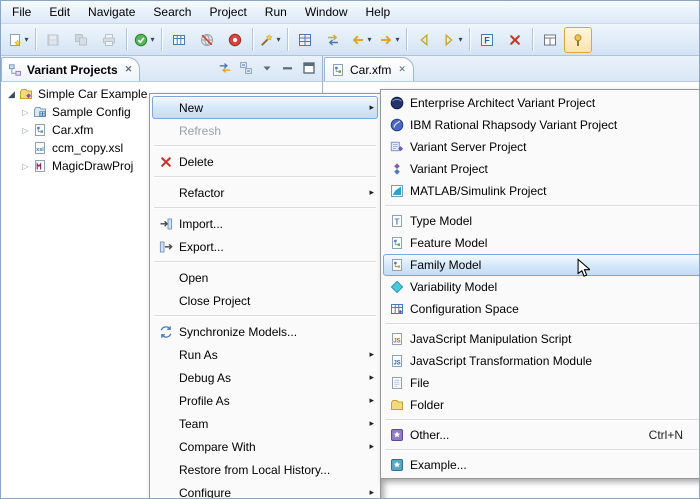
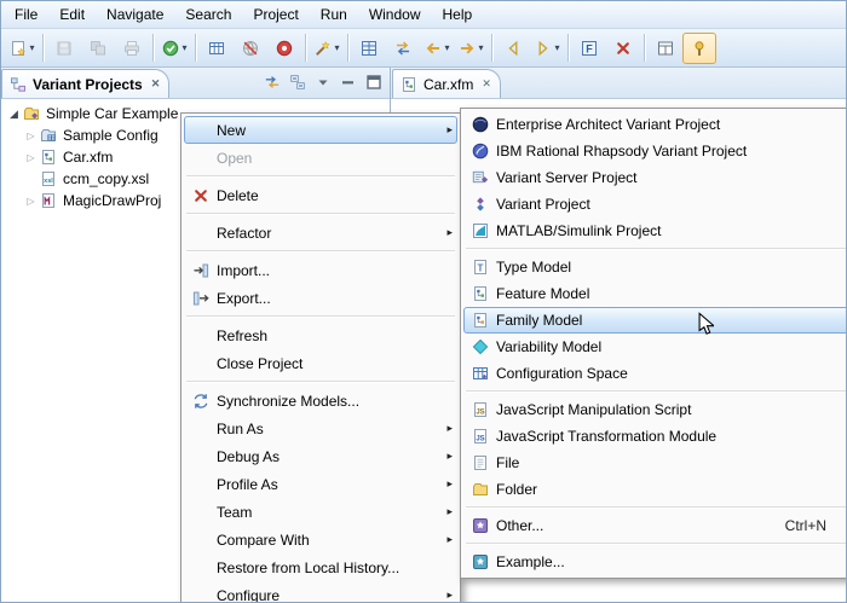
  File
  Edit
  Navigate
  Search
  Project
  Run
  Window
  Help
  ▾
  ▾
  ▾
  ▾
  ▾
  ▾
  F
  Variant Projects
  ◢
  Simple Car Example
  ▷
  Sample Config
  ▷
  Car.xfm
  ccm_copy.xsl
  ▷
  MagicDrawProj
  Car.xfm
  New
  ▸
- Refresh
+ Open
  Delete
  Refactor
  ▸
  Import...
  Export...
- Open
+ Refresh
  Close Project
  Synchronize Models...
  Run As
  ▸
  Debug As
  ▸
  Profile As
  ▸
  Team
  ▸
  Compare With
  ▸
  Restore from Local History...
  Configure
  ▸
  Enterprise Architect Variant Project
  IBM Rational Rhapsody Variant Project
  Variant Server Project
  Variant Project
  MATLAB/Simulink Project
  T
  Type Model
  Feature Model
  Family Model
  Variability Model
  Configuration Space
  JavaScript Manipulation Script
  JavaScript Transformation Module
  File
  Folder
  Other...
  Ctrl+N
  Example...
